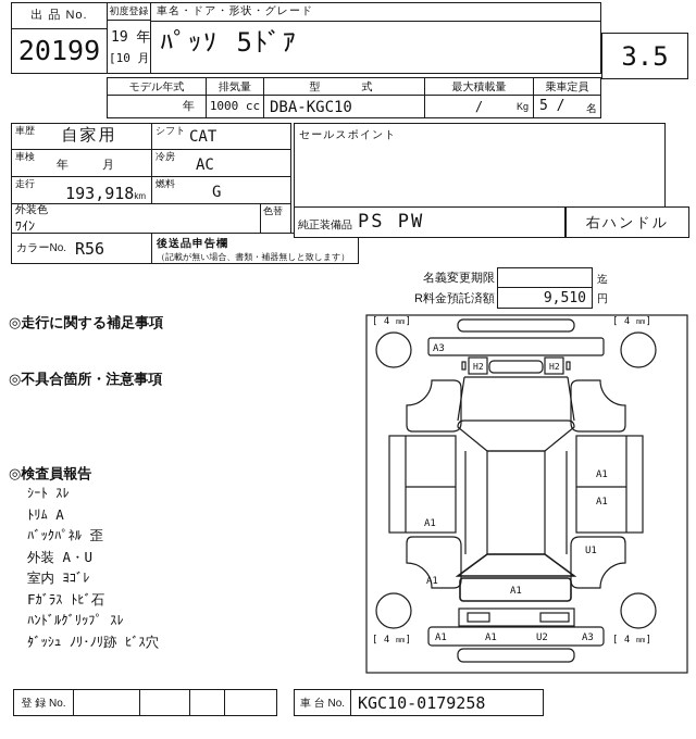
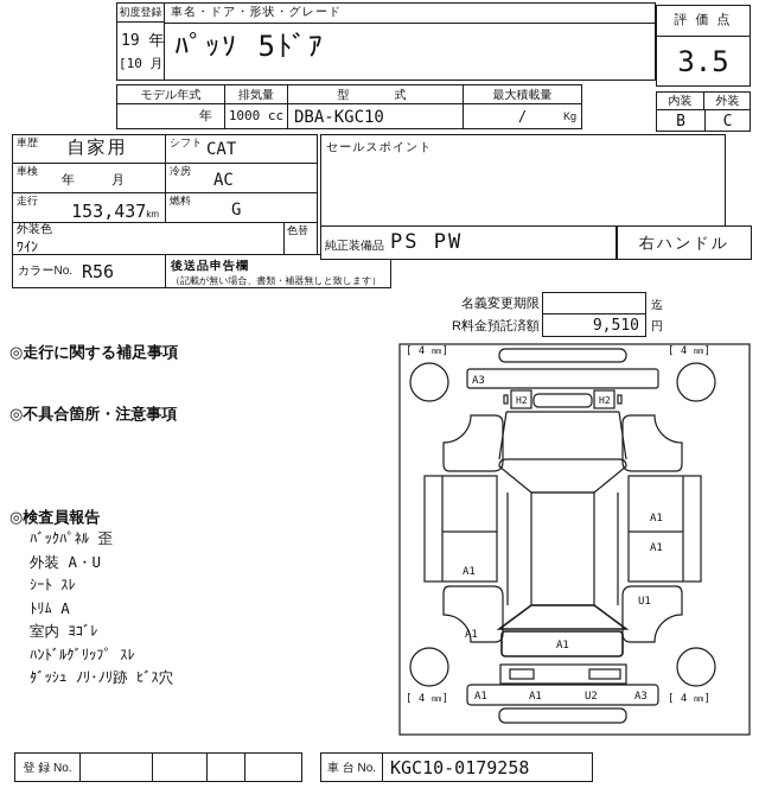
- 出 品 No.
- 20199
  初度登録
  19 年
  [10 月
  車名・ドア・形状・グレード
  ﾊﾟｯｿ 5ﾄﾞｱ
+ 評 価 点
  3.5
+ 内装
+ 外装
+ B
+ C
  モデル年式
  年
  排気量
  1000 cc
  型 式
  DBA-KGC10
  最大積載量
  /
  Kg
- 乗車定員
- 5 /
- 名
  車歴
  自家用
  シフト
  CAT
  車検
  年 月
  冷房
  AC
  走行
- 193,918km
+ 153,437km
  燃料
  G
  外装色
  ﾜｲﾝ
  色替
  カラーNo.
  R56
  後送品申告欄
  （記載が無い場合、書類・補器無しと致します）
  セールスポイント
  純正装備品
  PS PW
  右ハンドル
  名義変更期限
  迄
  R料金預託済額
  9,510
  円
  ◎走行に関する補足事項
  ◎不具合箇所・注意事項
  ◎検査員報告
- ｼｰﾄ ｽﾚ
+ ﾊﾞｯｸﾊﾟﾈﾙ 歪
- ﾄﾘﾑ A
+ 外装 A・U
- ﾊﾞｯｸﾊﾟﾈﾙ 歪
+ ｼｰﾄ ｽﾚ
- 外装 A・U
+ ﾄﾘﾑ A
  室内 ﾖｺﾞﾚ
- Fｶﾞﾗｽ ﾄﾋﾞ石
  ﾊﾝﾄﾞﾙｸﾞﾘｯﾌﾟ ｽﾚ
  ﾀﾞｯｼｭ ﾉﾘ･ﾉﾘ跡 ﾋﾞｽ穴
  [ 4 ㎜]
  [ 4 ㎜]
  [ 4 ㎜]
  [ 4 ㎜]
  A3
  H2
  H2
  A1
  A1
  A1
  A1
  U1
  A1
  A1
  A1
  U2
  A3
  登 録 No.
  車 台 No.
  KGC10-0179258
